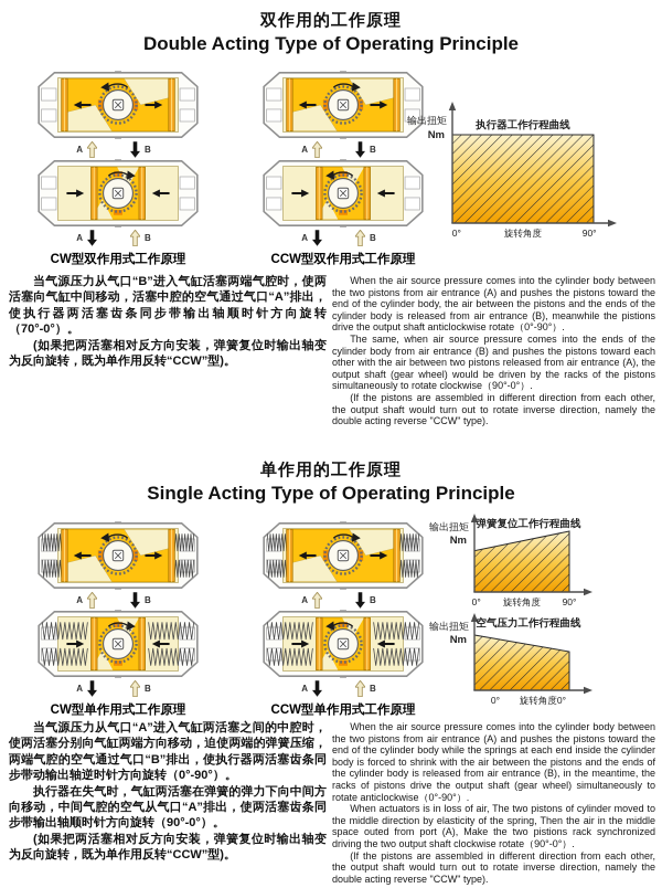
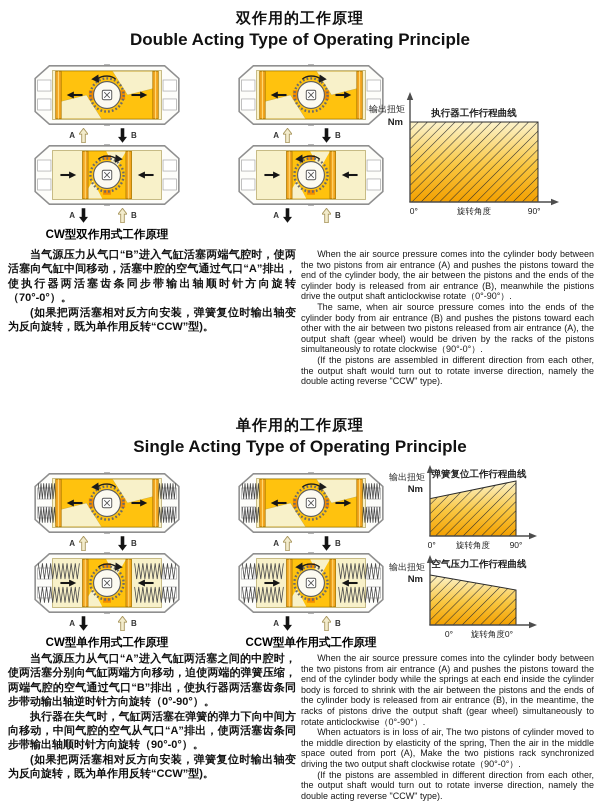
  双作用的工作原理
  Double Acting Type of Operating Principle
  A
  B
  A
  B
  CW型双作用式工作原理
  A
  B
  A
  B
- CCW型双作用式工作原理
  输出扭矩
  Nm
  执行器工作行程曲线
  0°
  90°
  旋转角度
  当气源压力从气口“B”进入气缸活塞两端气腔时，使两活塞向气缸中间移动，活塞中腔的空气通过气口“A”排出，使执行器两活塞齿条同步带输出轴顺时针方向旋转（70°-0°）。
  (如果把两活塞相对反方向安装，弹簧复位时输出轴变为反向旋转，既为单作用反转“CCW”型)。
  When the air source pressure comes into the cylinder body between the two pistons from air entrance (A) and pushes the pistons toward the end of the cylinder body, the air between the pistons and the ends of the cylinder body is released from air entrance (B), meanwhile the pistions drive the output shaft anticlockwise rotate（0°-90°）.
  The same, when air source pressure comes into the ends of the cylinder body from air entrance (B) and pushes the pistons toward each other with the air between two pistons released from air entrance (A), the output shaft (gear wheel) would be driven by the racks of the pistons simultaneously to rotate clockwise（90°-0°）.
  (If the pistons are assembled in different direction from each other, the output shaft would turn out to rotate inverse direction, namely the double acting reverse "CCW" type).
  单作用的工作原理
  Single Acting Type of Operating Principle
  A
  B
  A
  B
  CW型单作用式工作原理
  A
  B
  A
  B
  CCW型单作用式工作原理
  输出扭矩
  Nm
  弹簧复位工作行程曲线
  0°
  90°
  旋转角度
  输出扭矩
  Nm
  空气压力工作行程曲线
  0°
  旋转角度0°
  当气源压力从气口“A”进入气缸两活塞之间的中腔时，使两活塞分别向气缸两端方向移动，迫使两端的弹簧压缩，两端气腔的空气通过气口“B”排出，使执行器两活塞齿条同步带动输出轴逆时针方向旋转（0°-90°）。
  执行器在失气时，气缸两活塞在弹簧的弹力下向中间方向移动，中间气腔的空气从气口“A”排出，使两活塞齿条同步带输出轴顺时针方向旋转（90°-0°）。
  (如果把两活塞相对反方向安装，弹簧复位时输出轴变为反向旋转，既为单作用反转“CCW”型)。
  When the air source pressure comes into the cylinder body between the two pistons from air entrance (A) and pushes the pistons toward the end of the cylinder body while the springs at each end inside the cylinder body is forced to shrink with the air between the pistons and the ends of the cylinder body is released from air entrance (B), in the meantime, the racks of pistons drive the output shaft (gear wheel) simultaneously to rotate anticlockwise（0°-90°）.
  When actuators is in loss of air, The two pistons of cylinder moved to the middle direction by elasticity of the spring, Then the air in the middle space outed from port (A), Make the two pistions rack synchronized driving the two output shaft clockwise rotate（90°-0°）.
  (If the pistons are assembled in different direction from each other, the output shaft would turn out to rotate inverse direction, namely the double acting reverse "CCW" type).
